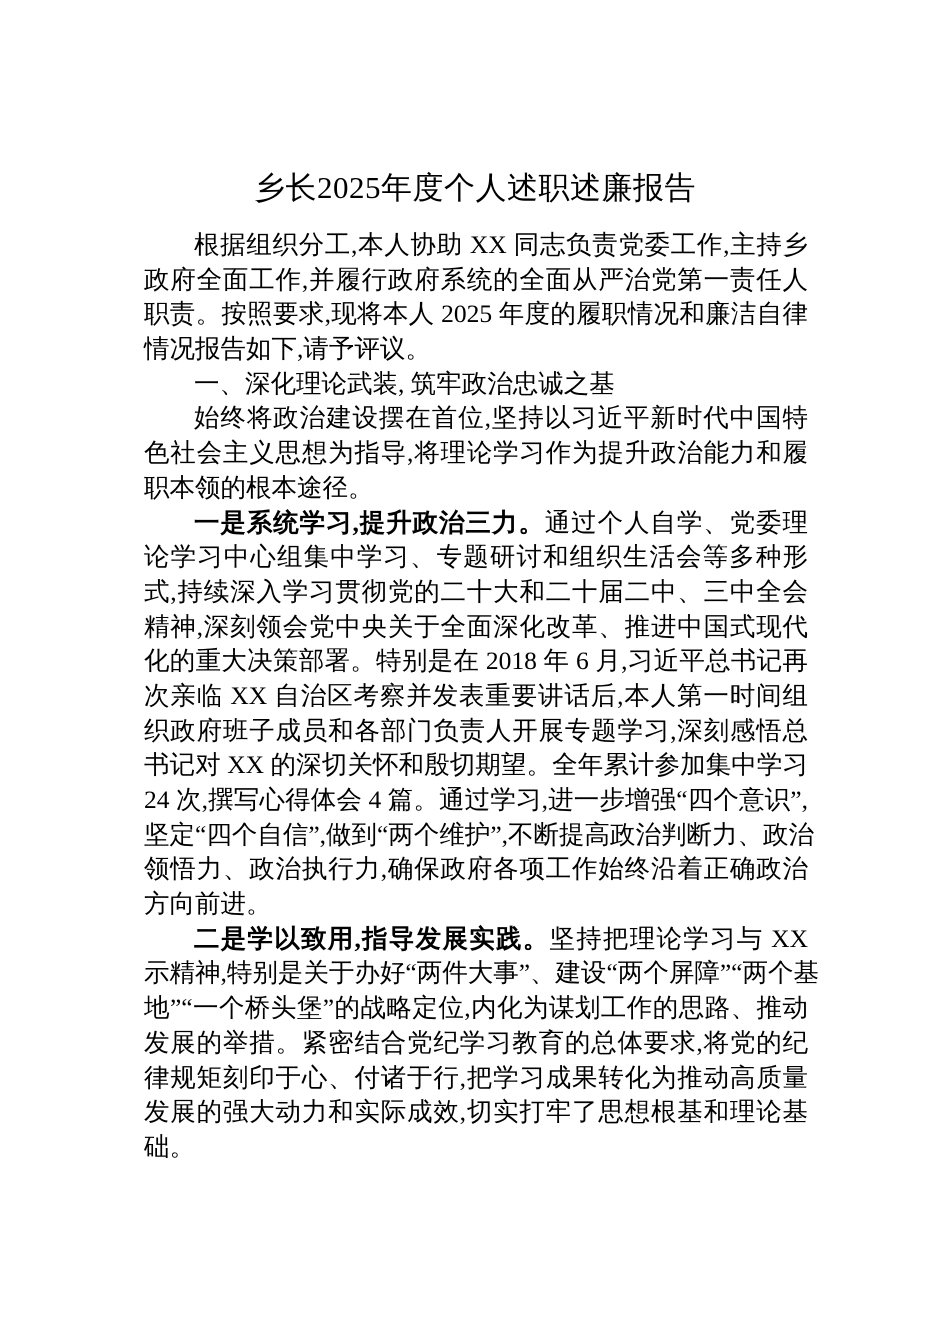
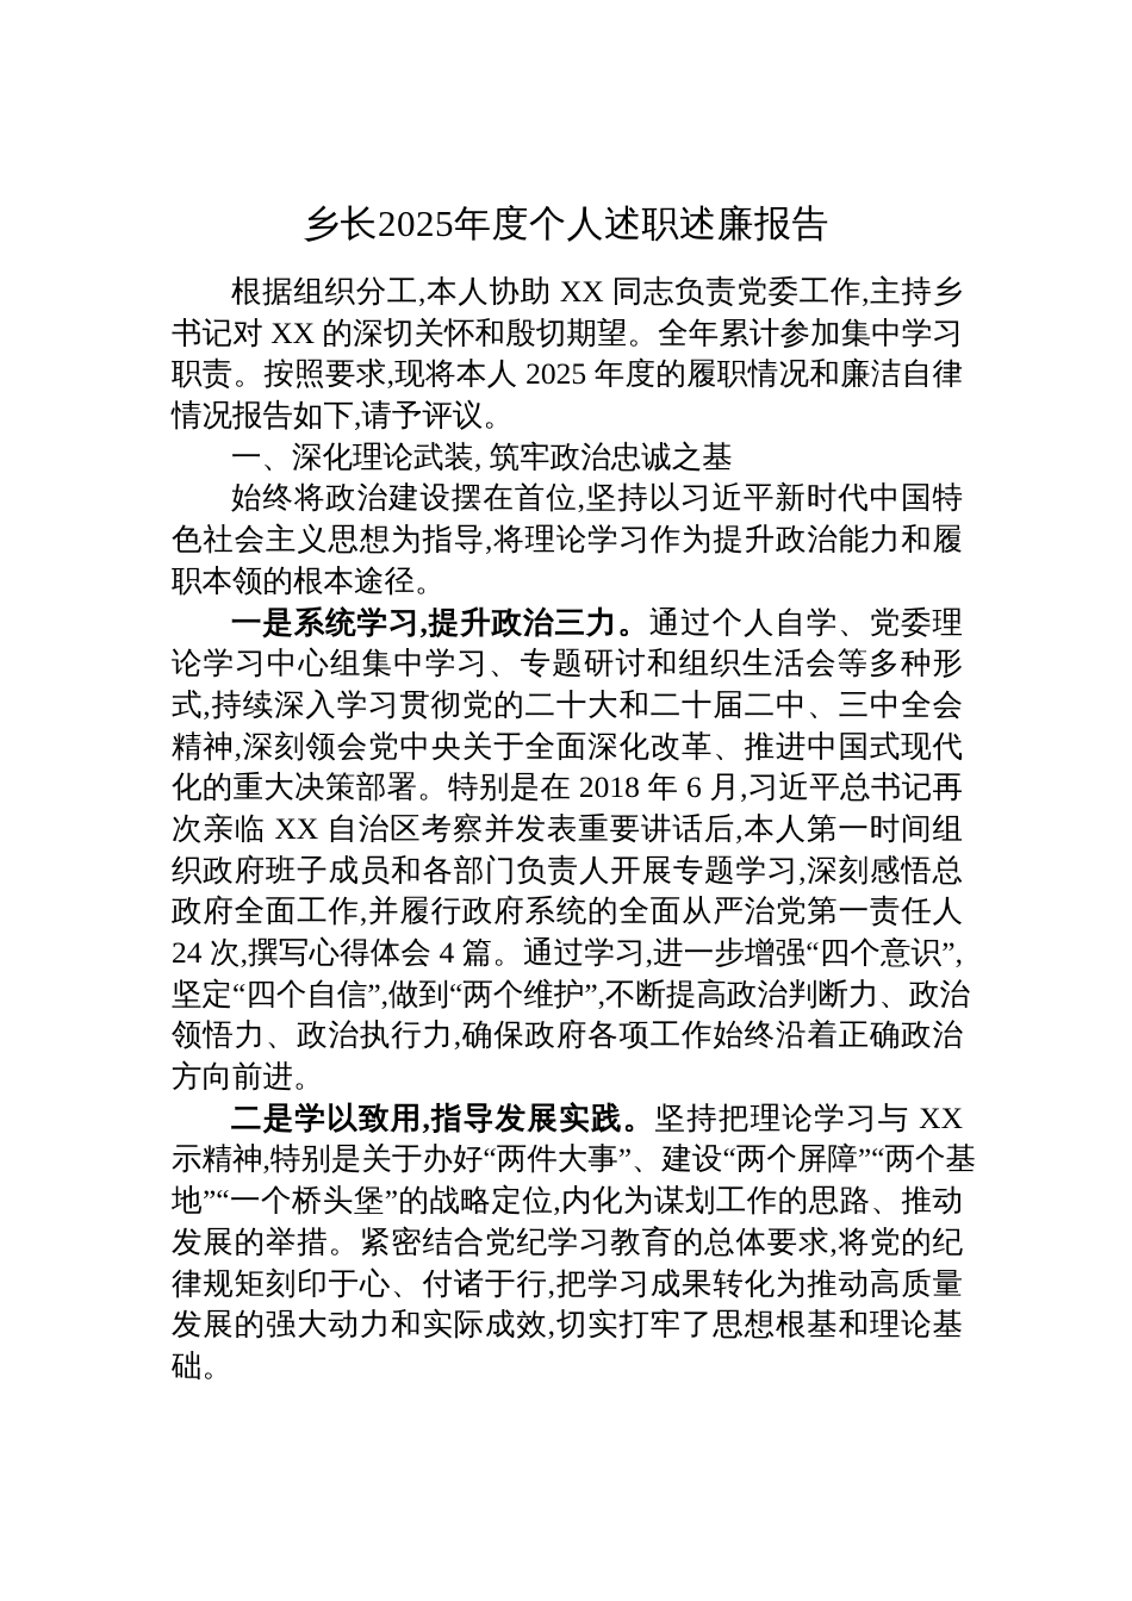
  乡长2025年度个人述职述廉报告
  根据组织分工,本人协助 XX 同志负责党委工作,主持乡
- 政府全面工作,并履行政府系统的全面从严治党第一责任人
+ 书记对 XX 的深切关怀和殷切期望。全年累计参加集中学习
  职责。按照要求,现将本人 2025 年度的履职情况和廉洁自律
  情况报告如下,请予评议。
  一、深化理论武装, 筑牢政治忠诚之基
  始终将政治建设摆在首位,坚持以习近平新时代中国特
  色社会主义思想为指导,将理论学习作为提升政治能力和履
  职本领的根本途径。
  一是系统学习,提升政治三力。通过个人自学、党委理
  论学习中心组集中学习、专题研讨和组织生活会等多种形
  式,持续深入学习贯彻党的二十大和二十届二中、三中全会
  精神,深刻领会党中央关于全面深化改革、推进中国式现代
  化的重大决策部署。特别是在 2018 年 6 月,习近平总书记再
  次亲临 XX 自治区考察并发表重要讲话后,本人第一时间组
  织政府班子成员和各部门负责人开展专题学习,深刻感悟总
- 书记对 XX 的深切关怀和殷切期望。全年累计参加集中学习
+ 政府全面工作,并履行政府系统的全面从严治党第一责任人
  24 次,撰写心得体会 4 篇。通过学习,进一步增强“四个意识”,
  坚定“四个自信”,做到“两个维护”,不断提高政治判断力、政治
  领悟力、政治执行力,确保政府各项工作始终沿着正确政治
  方向前进。
  二是学以致用,指导发展实践。坚持把理论学习与 XX
  示精神,特别是关于办好“两件大事”、建设“两个屏障”“两个基
  地”“一个桥头堡”的战略定位,内化为谋划工作的思路、推动
  发展的举措。紧密结合党纪学习教育的总体要求,将党的纪
  律规矩刻印于心、付诸于行,把学习成果转化为推动高质量
  发展的强大动力和实际成效,切实打牢了思想根基和理论基
  础。
